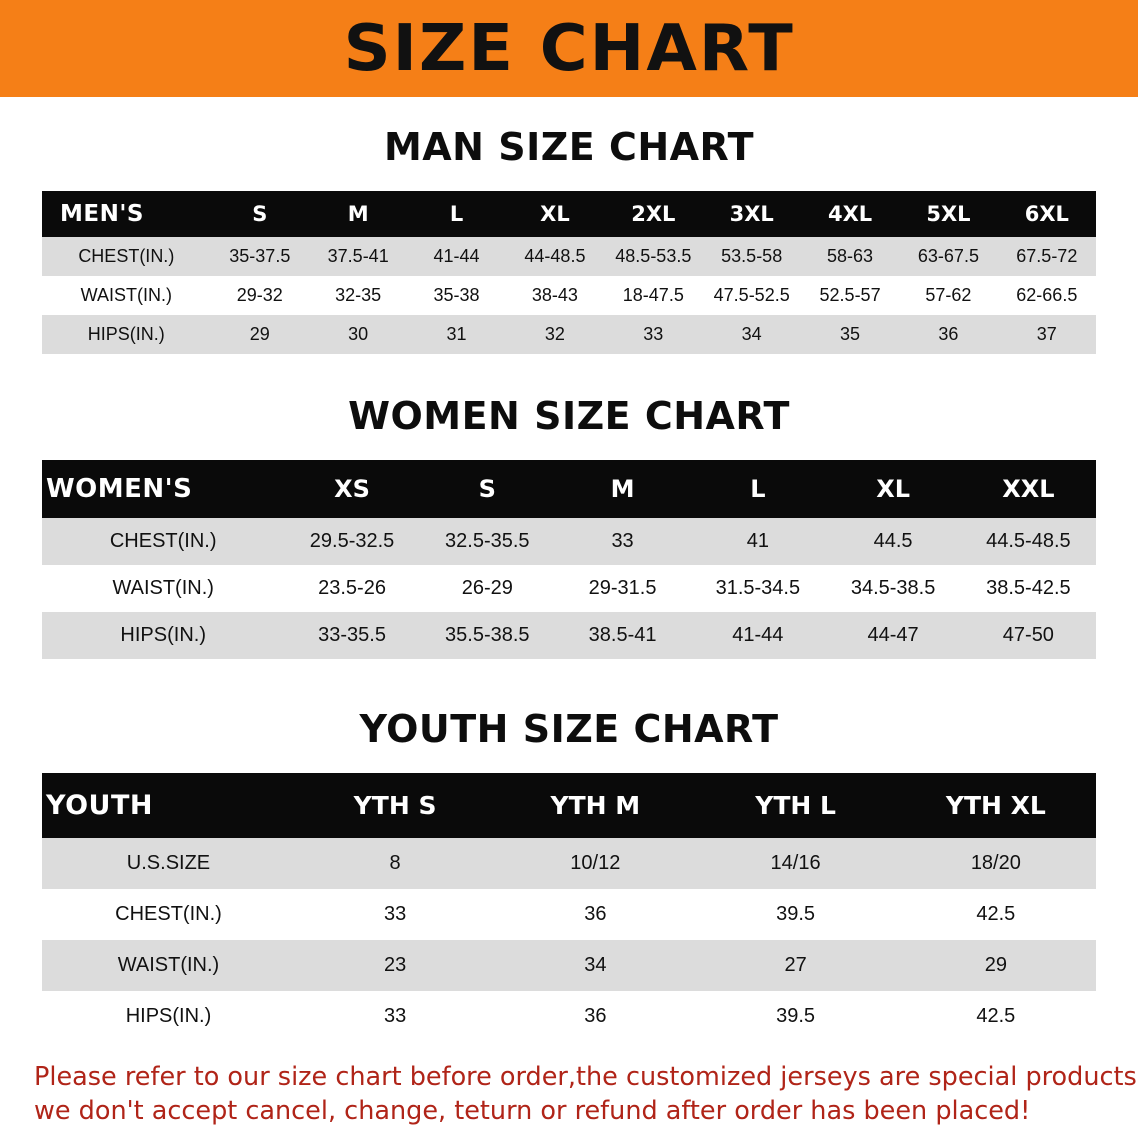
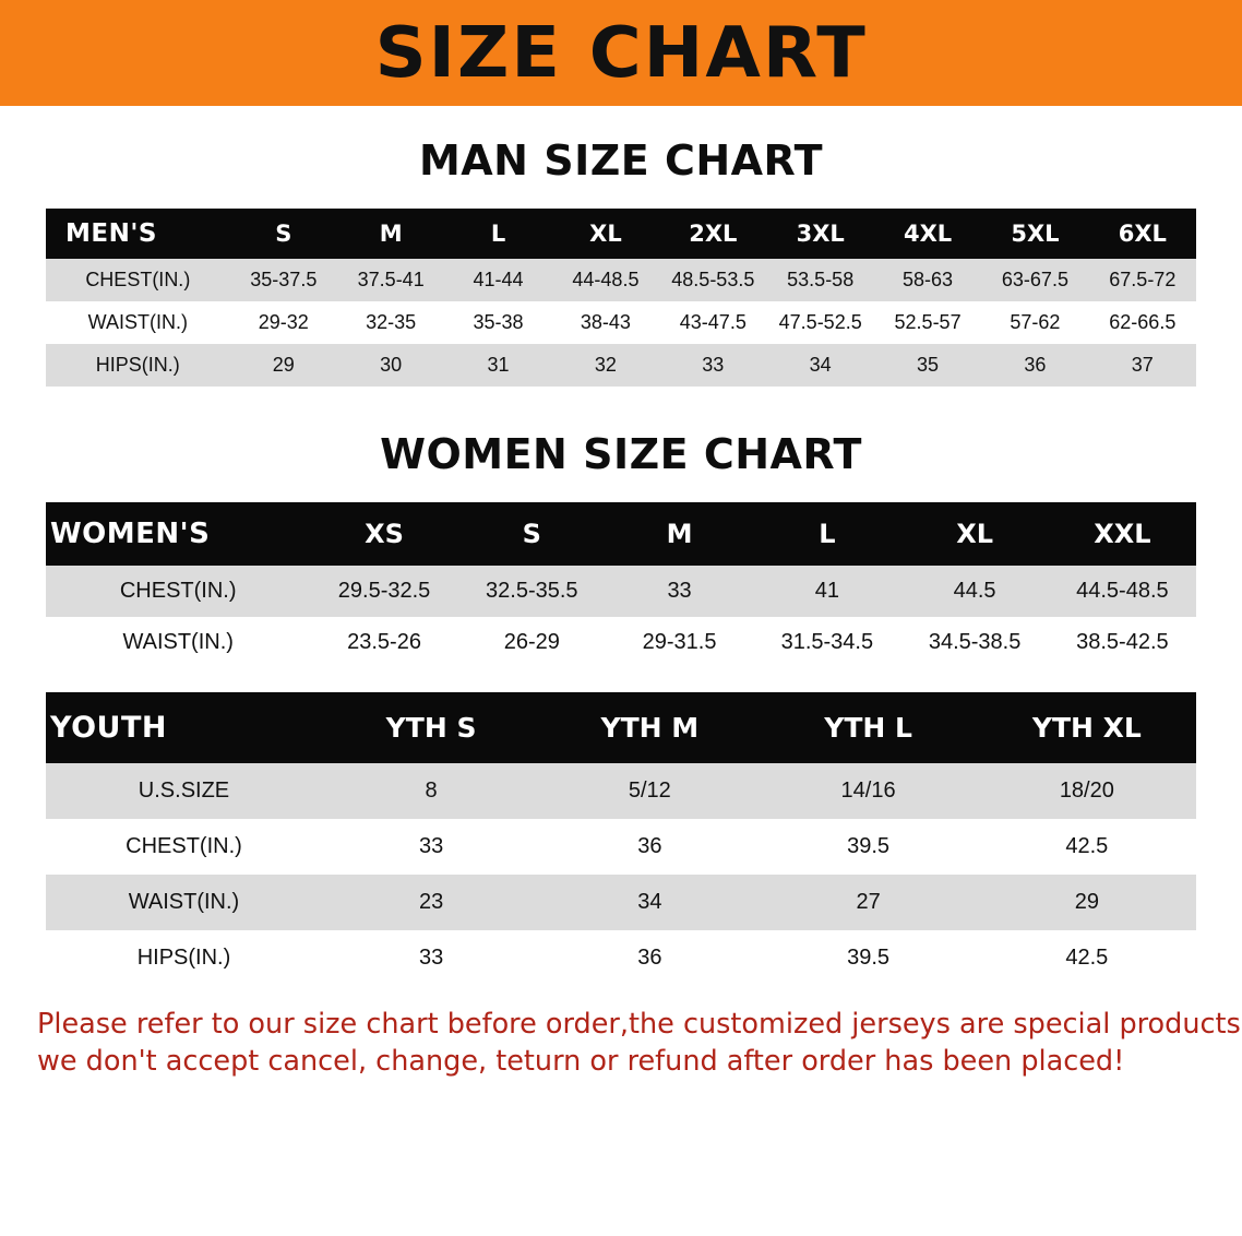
  SIZE CHART
  MAN SIZE CHART
  MEN'S	S	M	L	XL	2XL	3XL	4XL	5XL	6XL
  CHEST(IN.)	35-37.5	37.5-41	41-44	44-48.5	48.5-53.5	53.5-58	58-63	63-67.5	67.5-72
- WAIST(IN.)	29-32	32-35	35-38	38-43	18-47.5	47.5-52.5	52.5-57	57-62	62-66.5
+ WAIST(IN.)	29-32	32-35	35-38	38-43	43-47.5	47.5-52.5	52.5-57	57-62	62-66.5
  HIPS(IN.)	29	30	31	32	33	34	35	36	37
  WOMEN SIZE CHART
  WOMEN'S	XS	S	M	L	XL	XXL
  CHEST(IN.)	29.5-32.5	32.5-35.5	33	41	44.5	44.5-48.5
  WAIST(IN.)	23.5-26	26-29	29-31.5	31.5-34.5	34.5-38.5	38.5-42.5
- HIPS(IN.)	33-35.5	35.5-38.5	38.5-41	41-44	44-47	47-50
- YOUTH SIZE CHART
  YOUTH	YTH S	YTH M	YTH L	YTH XL
- U.S.SIZE	8	10/12	14/16	18/20
+ U.S.SIZE	8	5/12	14/16	18/20
  CHEST(IN.)	33	36	39.5	42.5
  WAIST(IN.)	23	34	27	29
  HIPS(IN.)	33	36	39.5	42.5
  Please refer to our size chart before order,the customized jerseys are special products
  we don't accept cancel, change, teturn or refund after order has been placed!
